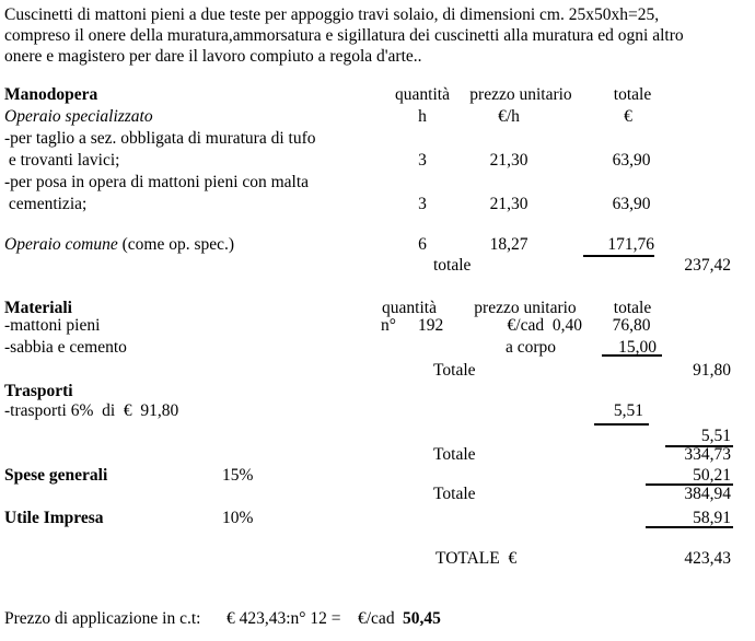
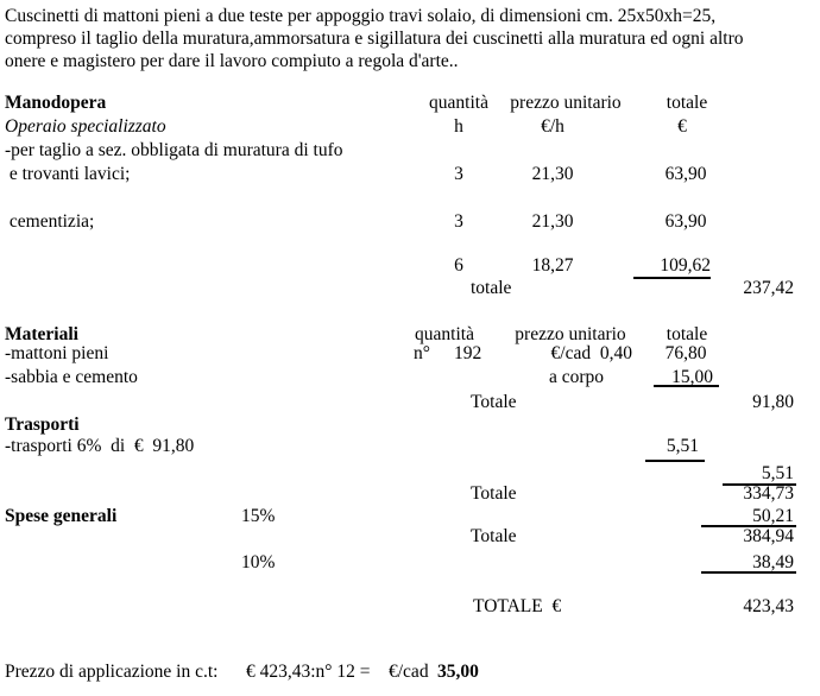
  Cuscinetti di mattoni pieni a due teste per appoggio travi solaio, di dimensioni cm. 25x50xh=25,
- compreso il onere della muratura,ammorsatura e sigillatura dei cuscinetti alla muratura ed ogni altro
+ compreso il taglio della muratura,ammorsatura e sigillatura dei cuscinetti alla muratura ed ogni altro
  onere e magistero per dare il lavoro compiuto a regola d'arte..
  Manodopera
  quantità
  prezzo unitario
  totale
  Operaio specializzato
  h
  €/h
  €
  -per taglio a sez. obbligata di muratura di tufo
  e trovanti lavici;
  3
  21,30
  63,90
- -per posa in opera di mattoni pieni con malta
  cementizia;
  3
  21,30
  63,90
- Operaio comune (come op. spec.)
  6
  18,27
- 171,76
+ 109,62
  totale
  237,42
  Materiali
  quantità
  prezzo unitario
  totale
  -mattoni pieni
  n°
  192
  €/cad 0,40
  76,80
  -sabbia e cemento
  a corpo
  15,00
  Totale
  91,80
  Trasporti
  -trasporti 6% di € 91,80
  5,51
  5,51
  Totale
  334,73
  Spese generali
  15%
  50,21
  Totale
  384,94
- Utile Impresa
  10%
- 58,91
+ 38,49
  TOTALE €
  423,43
  Prezzo di applicazione in c.t:
  € 423,43:n° 12 =
  €/cad
- 50,45
+ 35,00
